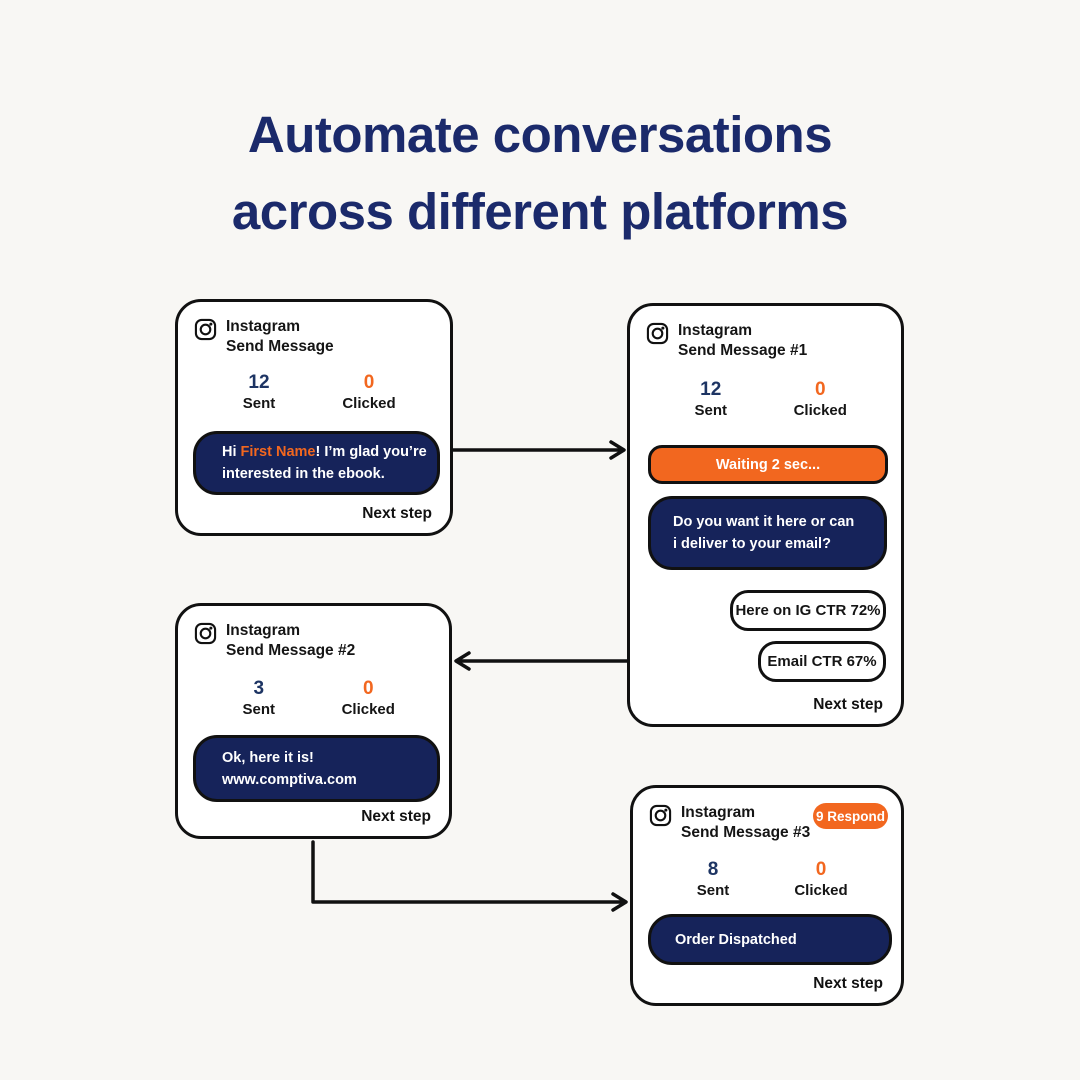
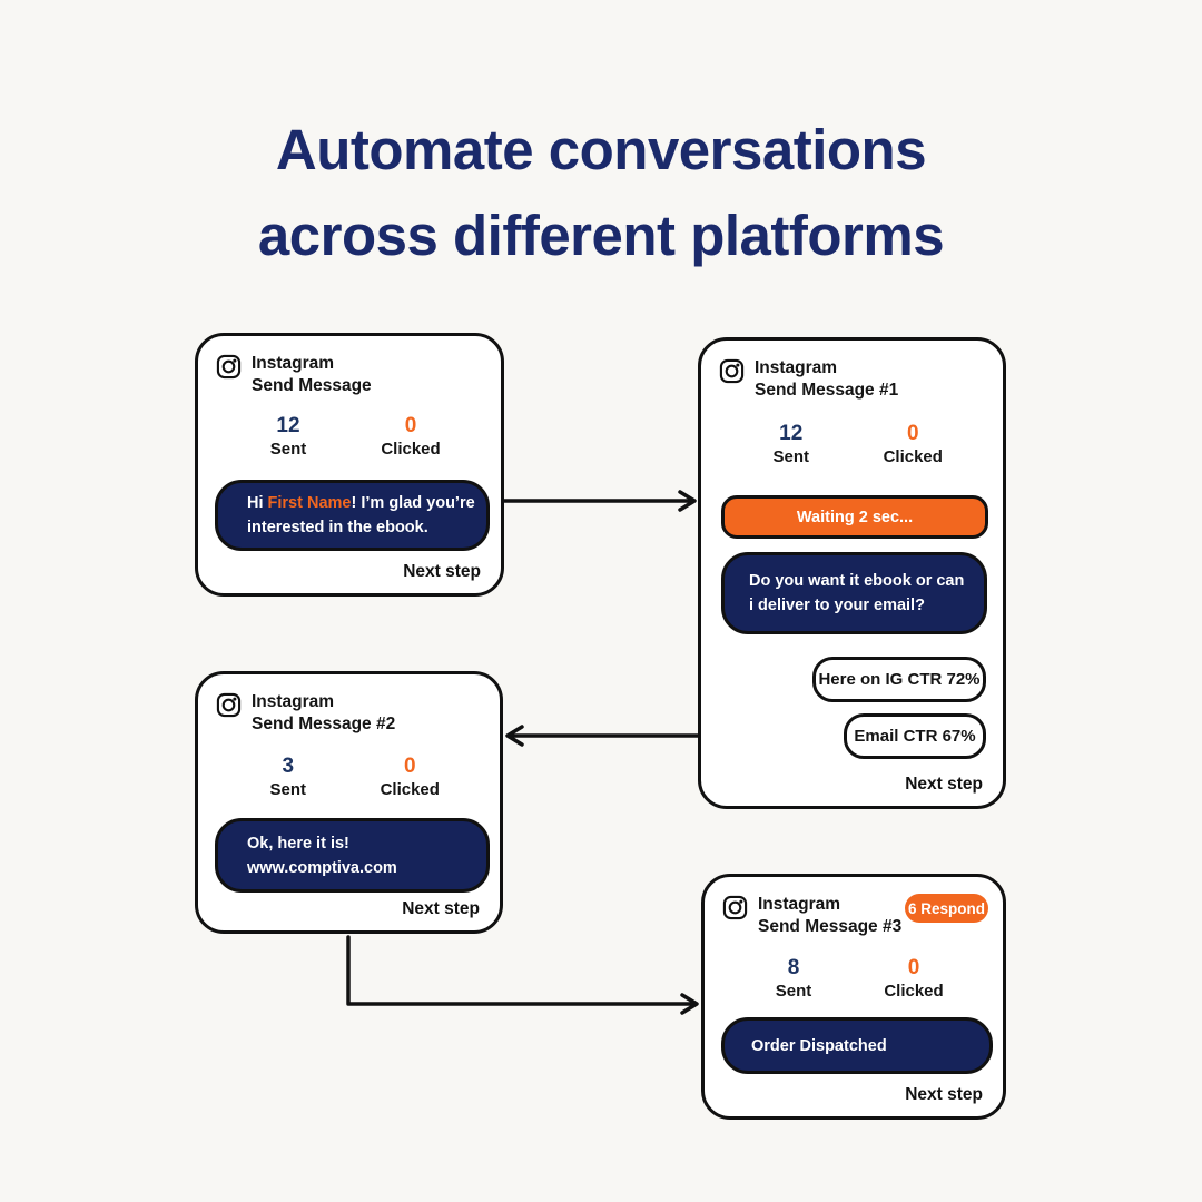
  Automate conversations
  across different platforms
  Instagram
  Send Message
  12
  Sent
  0
  Clicked
  Hi First Name! I’m glad you’re
  interested in the ebook.
  Next step
  Instagram
  Send Message #1
  12
  Sent
  0
  Clicked
  Waiting 2 sec...
- Do you want it here or can
+ Do you want it ebook or can
  i deliver to your email?
  Here on IG CTR 72%
  Email CTR 67%
  Next step
  Instagram
  Send Message #2
  3
  Sent
  0
  Clicked
  Ok, here it is!
  www.comptiva.com
  Next step
  Instagram
  Send Message #3
- 9 Respond
+ 6 Respond
  8
  Sent
  0
  Clicked
  Order Dispatched
  Next step
